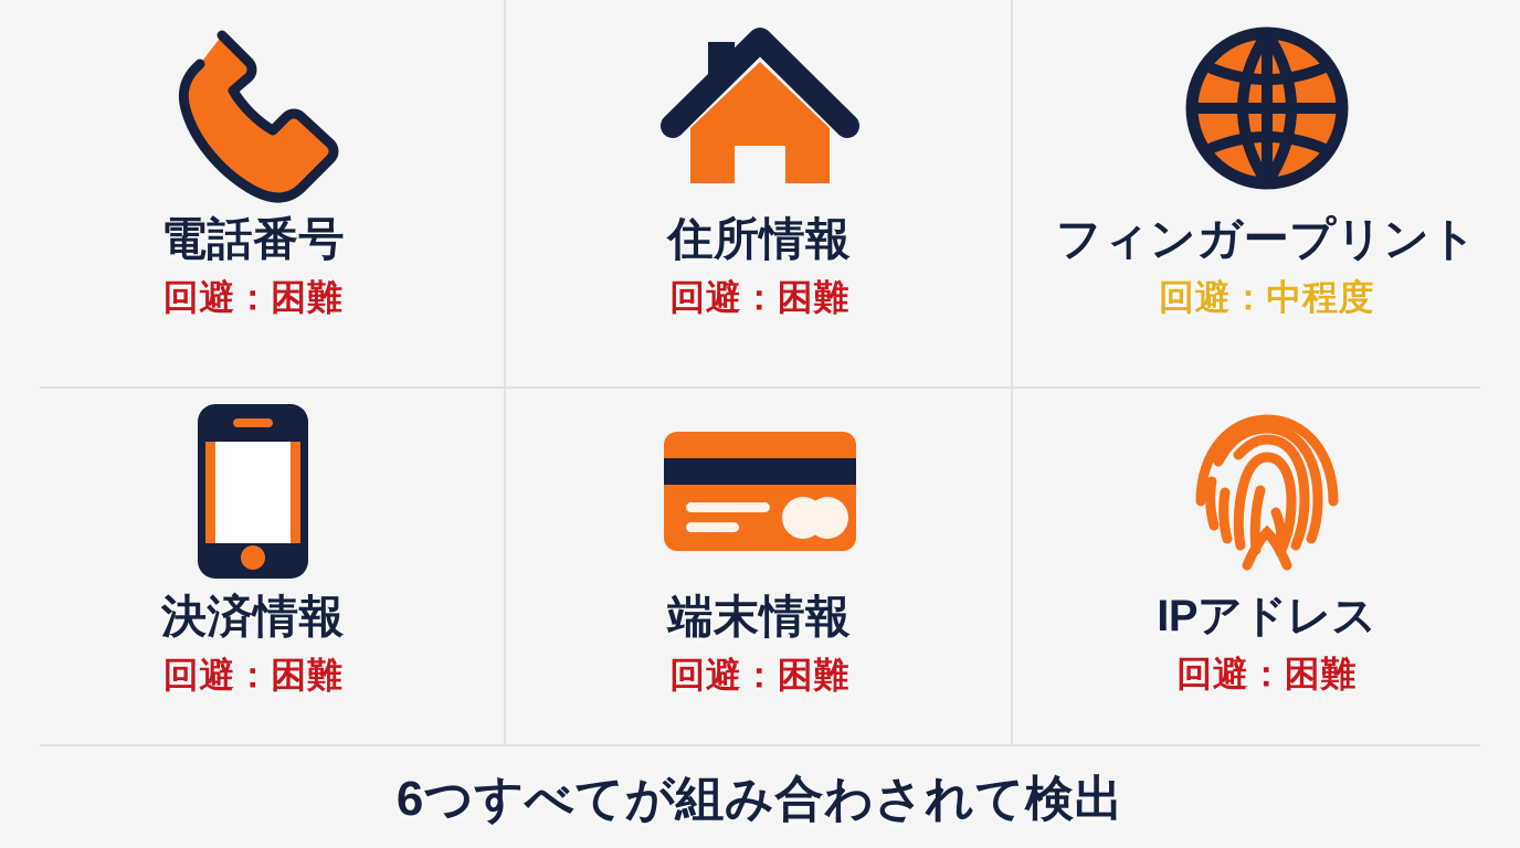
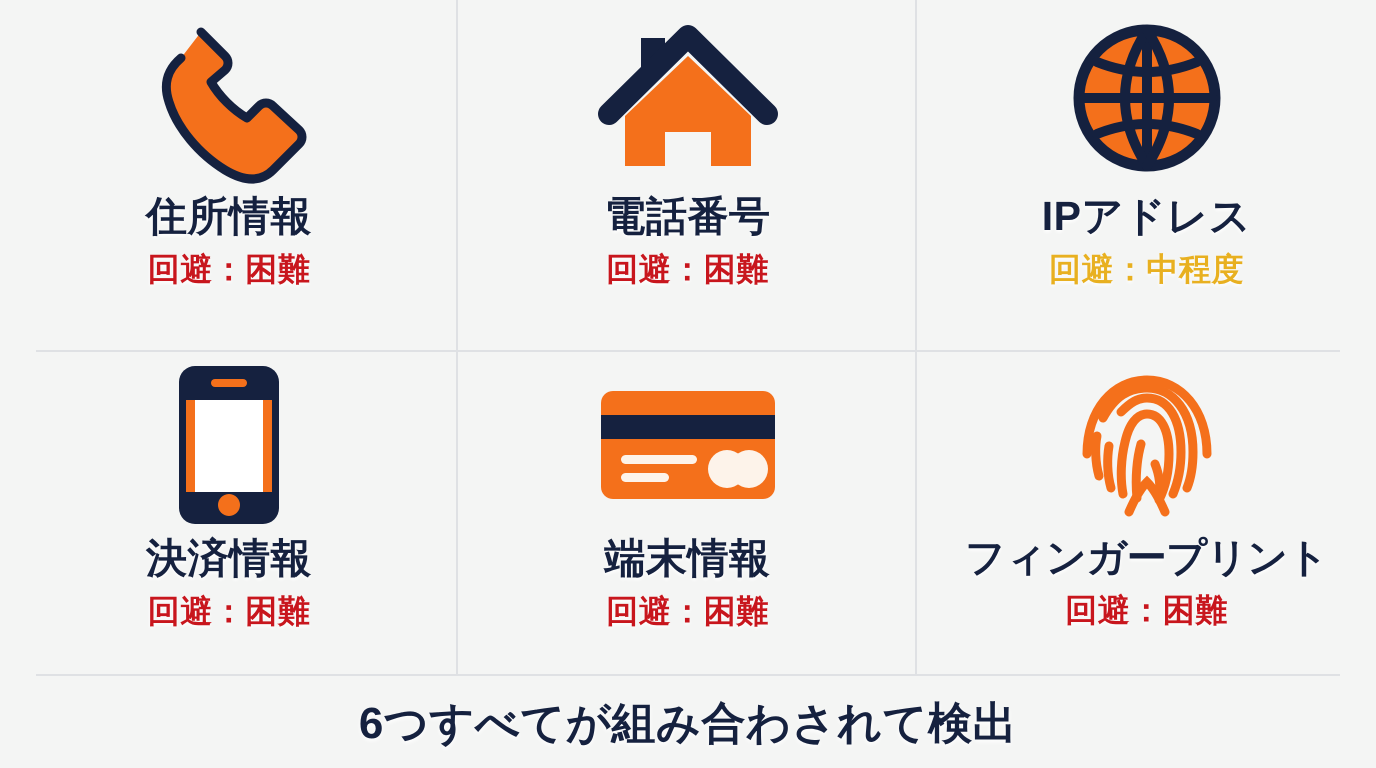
- 電話番号
+ 住所情報
  回避：困難
- 住所情報
+ 電話番号
  回避：困難
- フィンガープリント
+ IPアドレス
  回避：中程度
  決済情報
  回避：困難
  端末情報
  回避：困難
- IPアドレス
+ フィンガープリント
  回避：困難
  6つすべてが組み合わされて検出
